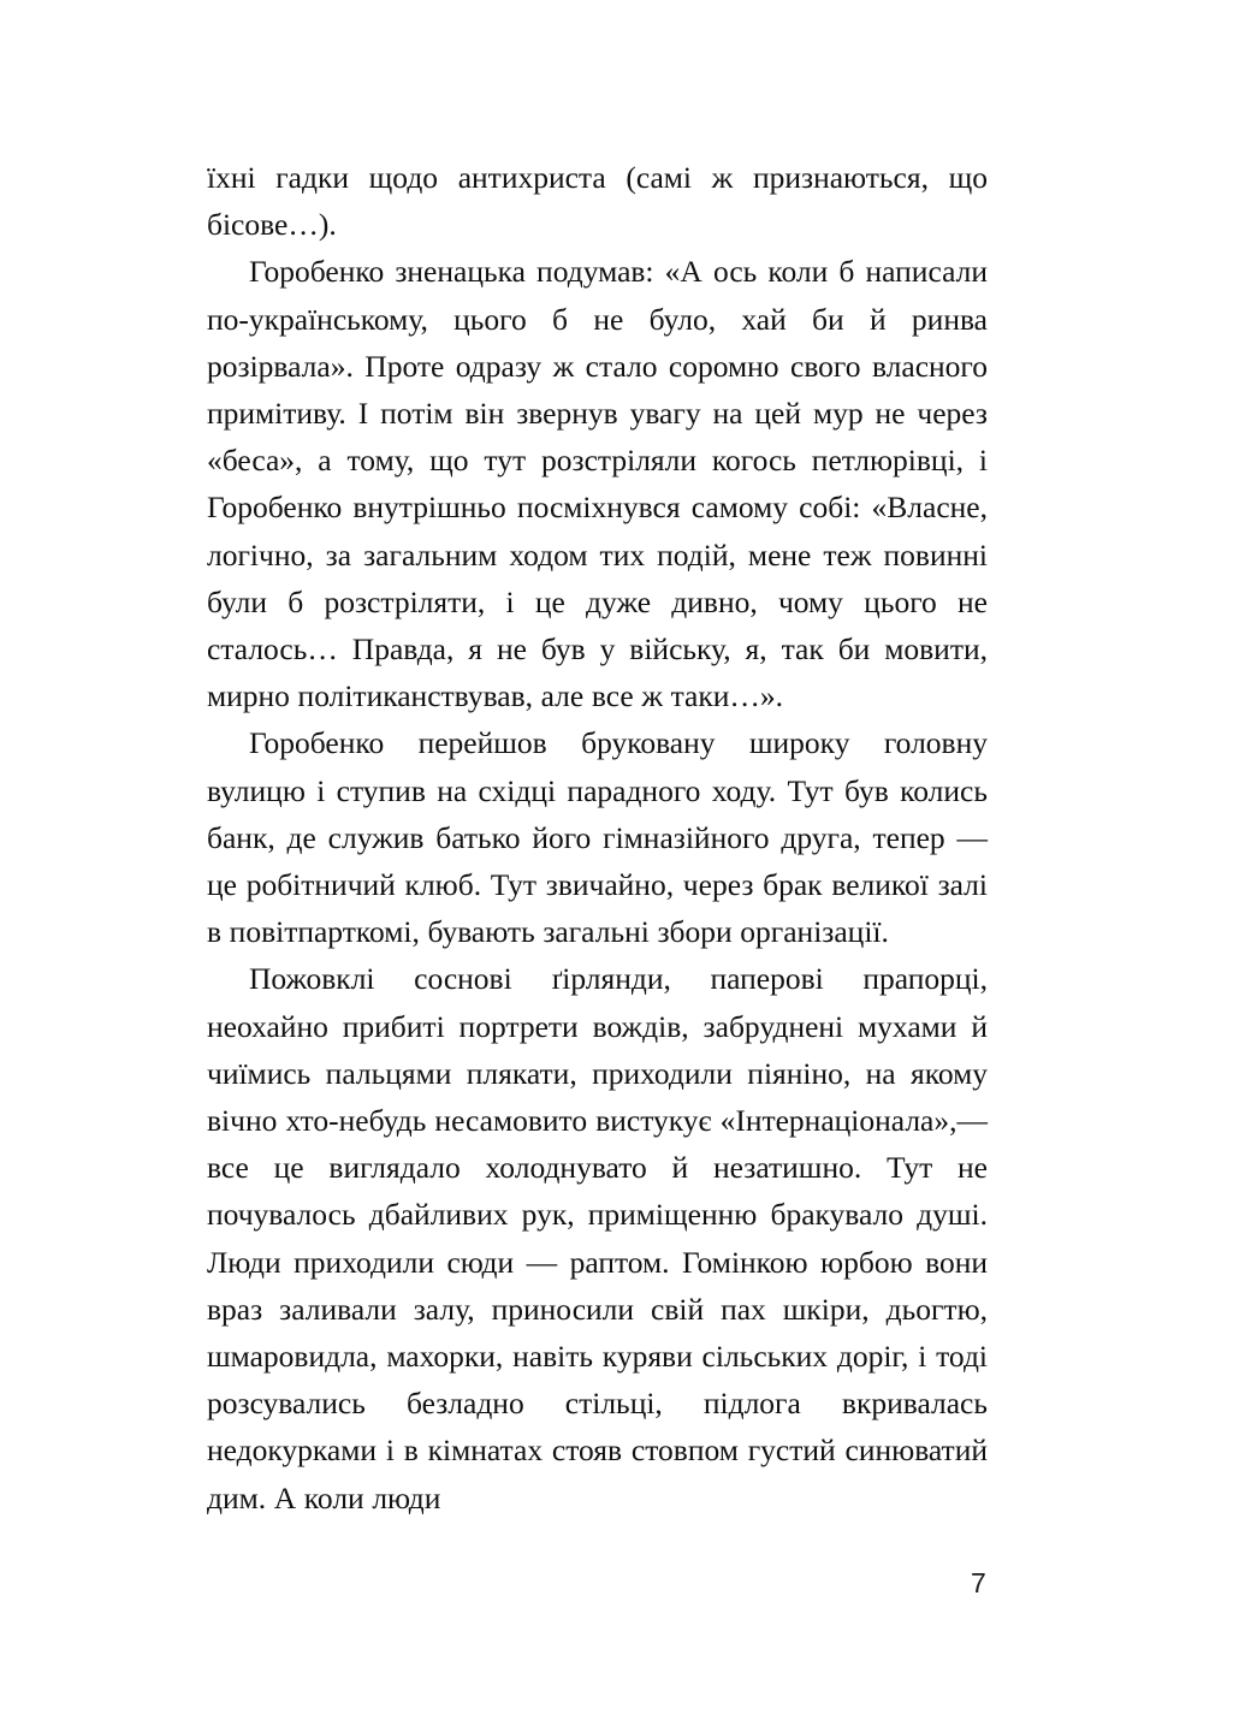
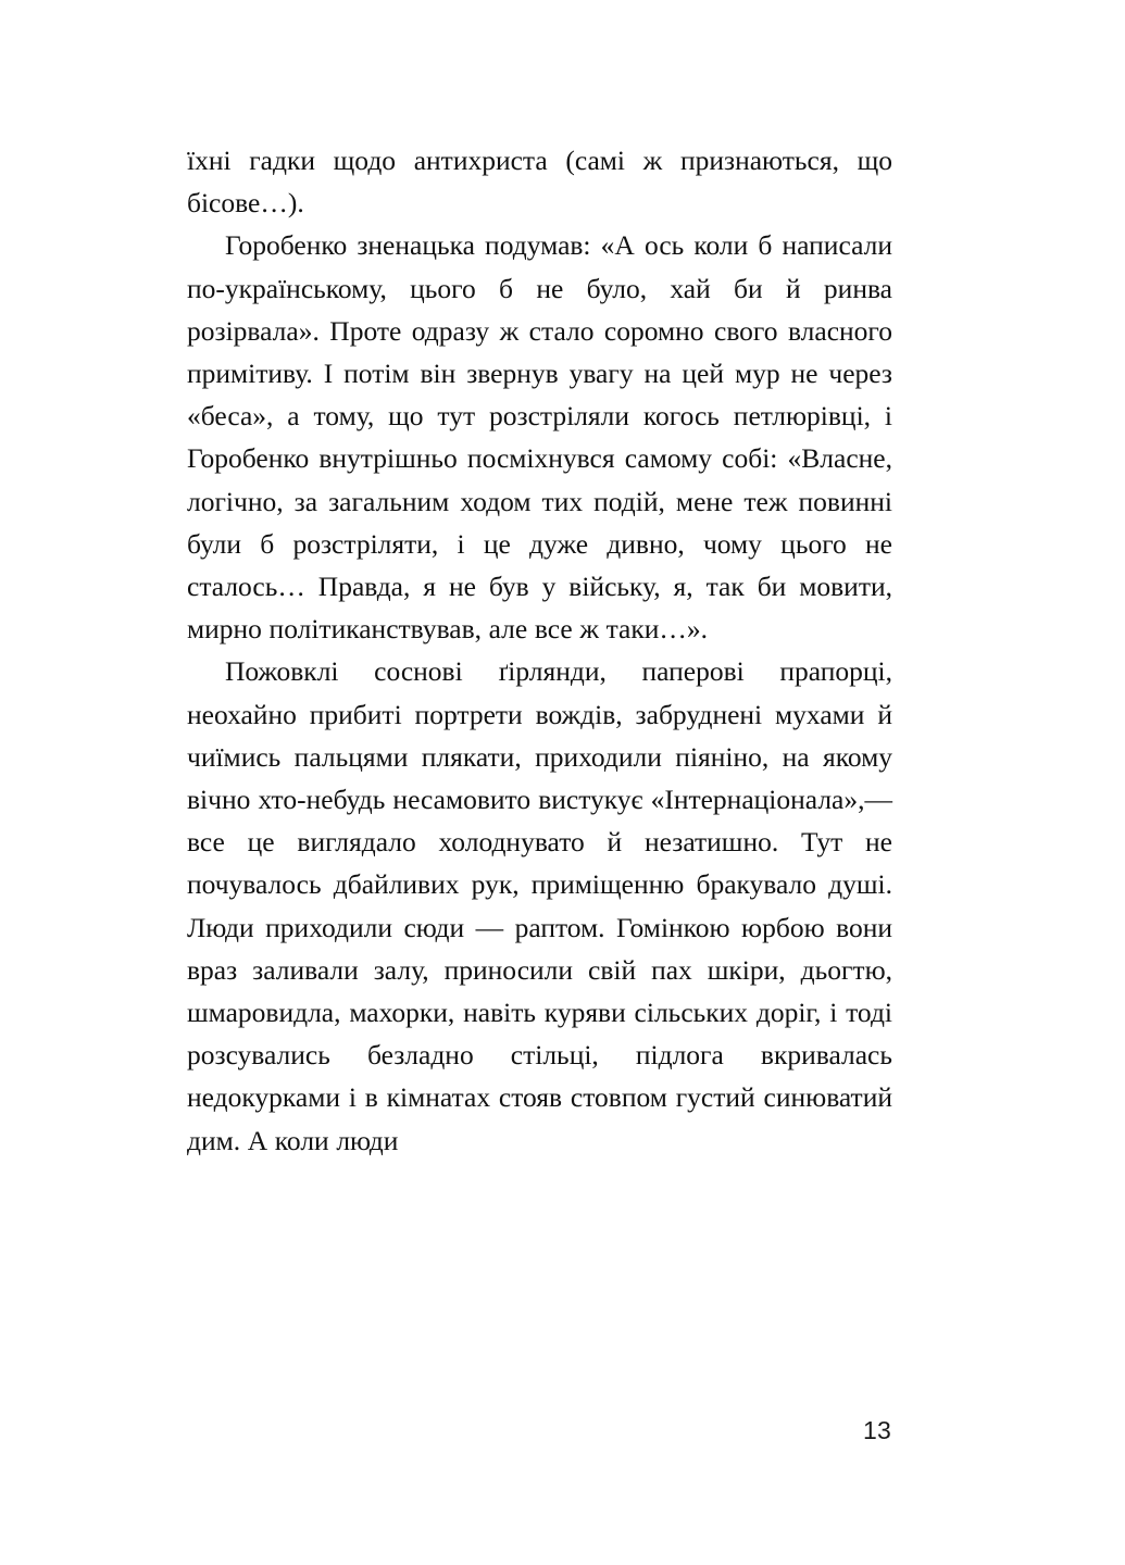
  їхні гадки щодо антихриста (самі ж признаються, що бісове…).
  Горобенко зненацька подумав: «А ось коли б написали по-українському, цього б не було, хай би й ринва розірвала». Проте одразу ж стало соромно свого власного примітиву. І потім він звернув увагу на цей мур не через «беса», а тому, що тут розстріляли когось петлюрівці, і Горобенко внутрішньо посміхнувся самому собі: «Власне, логічно, за загальним ходом тих подій, мене теж повинні були б розстріляти, і це дуже дивно, чому цього не сталось… Правда, я не був у війську, я, так би мовити, мирно політиканствував, але все ж таки…».
- Горобенко перейшов бруковану широку головну вулицю і ступив на східці парадного ходу. Тут був колись банк, де служив батько його гімназійного друга, тепер — це робітничий клюб. Тут звичайно, через брак великої залі в повітпарткомі, бувають загальні збори організації.
  Пожовклі соснові ґірлянди, паперові прапорці, неохайно прибиті портрети вождів, забруднені мухами й чиїмись пальцями плякати, приходили піяніно, на якому вічно хто-небудь несамовито вистукує «Інтернаціонала»,— все це виглядало холоднувато й незатишно. Тут не почувалось дбайливих рук, приміщенню бракувало душі. Люди приходили сюди — раптом. Гомінкою юрбою вони враз заливали залу, приносили свій пах шкіри, дьогтю, шмаровидла, махорки, навіть куряви сільських доріг, і тоді розсувались безладно стільці, підлога вкривалась недокурками і в кімнатах стояв стовпом густий синюватий дим. А коли люди
- 7
+ 13
